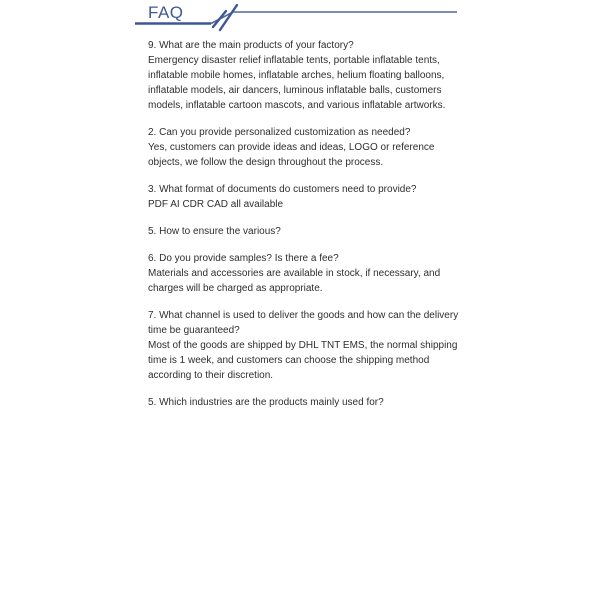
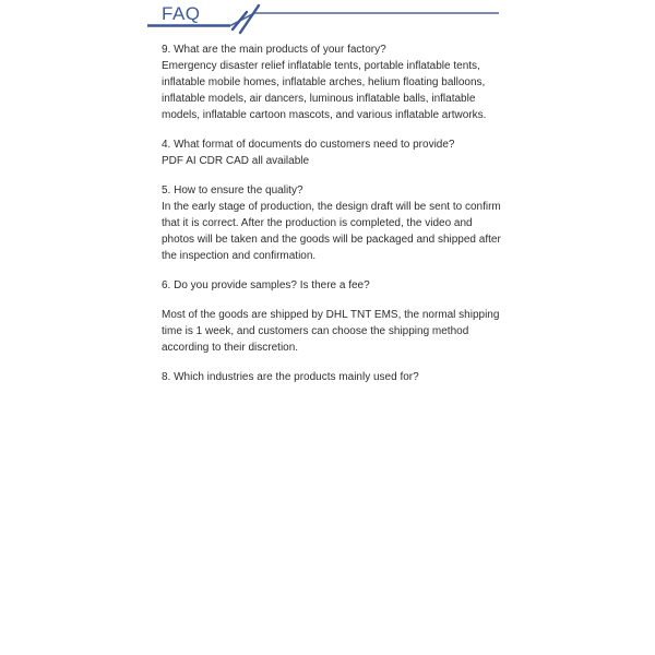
  FAQ
  9. What are the main products of your factory?
- Emergency disaster relief inflatable tents, portable inflatable tents, inflatable mobile homes, inflatable arches, helium floating balloons, inflatable models, air dancers, luminous inflatable balls, customers models, inflatable cartoon mascots, and various inflatable artworks.
+ Emergency disaster relief inflatable tents, portable inflatable tents, inflatable mobile homes, inflatable arches, helium floating balloons, inflatable models, air dancers, luminous inflatable balls, inflatable models, inflatable cartoon mascots, and various inflatable artworks.
- 2. Can you provide personalized customization as needed?
- Yes, customers can provide ideas and ideas, LOGO or reference objects, we follow the design throughout the process.
- 3. What format of documents do customers need to provide?
+ 4. What format of documents do customers need to provide?
  PDF AI CDR CAD all available
- 5. How to ensure the various?
+ 5. How to ensure the quality?
+ In the early stage of production, the design draft will be sent to confirm that it is correct. After the production is completed, the video and photos will be taken and the goods will be packaged and shipped after the inspection and confirmation.
  6. Do you provide samples? Is there a fee?
- Materials and accessories are available in stock, if necessary, and charges will be charged as appropriate.
- 7. What channel is used to deliver the goods and how can the delivery time be guaranteed?
  Most of the goods are shipped by DHL TNT EMS, the normal shipping time is 1 week, and customers can choose the shipping method according to their discretion.
- 5. Which industries are the products mainly used for?
+ 8. Which industries are the products mainly used for?
